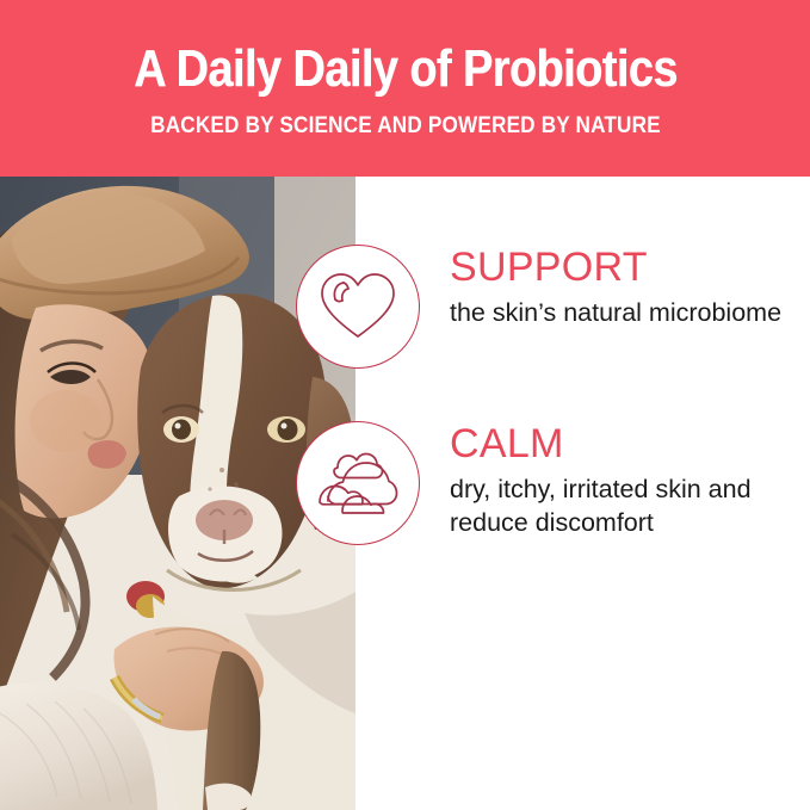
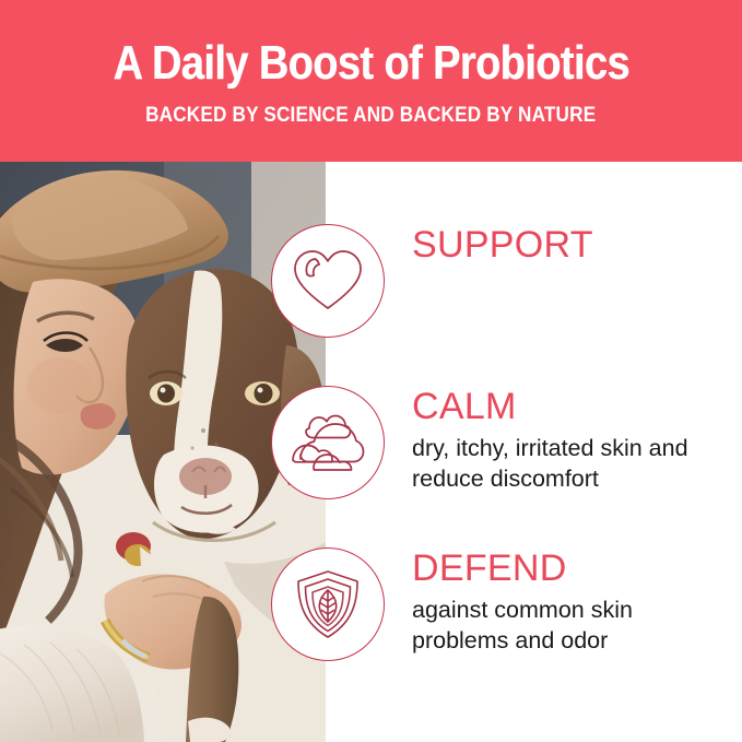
- A Daily Daily of Probiotics
+ A Daily Boost of Probiotics
- BACKED BY SCIENCE AND POWERED BY NATURE
+ BACKED BY SCIENCE AND BACKED BY NATURE
  SUPPORT
- the skin’s natural microbiome
  CALM
  dry, itchy, irritated skin and reduce discomfort
+ DEFEND
+ against common skin problems and odor
